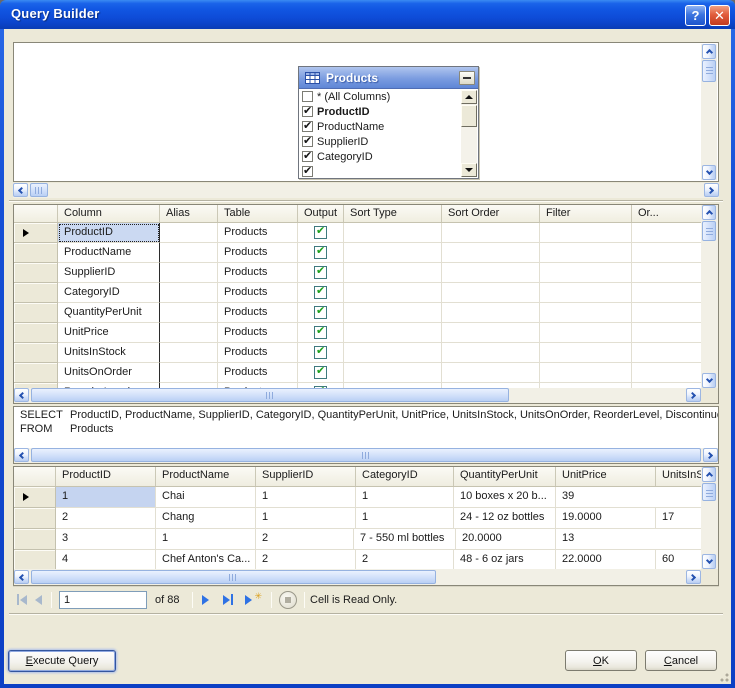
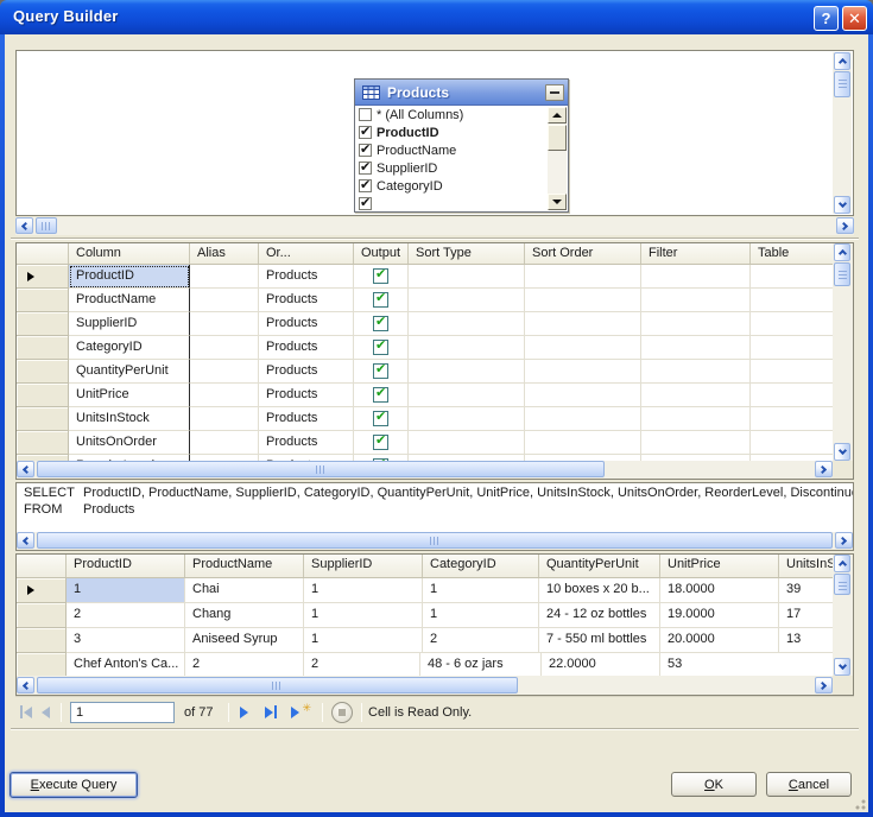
  Query Builder
  ?
  ✕
  Products
  * (All Columns)
  ProductID
  ProductName
  SupplierID
  CategoryID
  Column
  Alias
- Table
+ Or...
  Output
  Sort Type
  Sort Order
  Filter
- Or...
+ Table
  ProductID
  Products
  ProductName
  Products
  SupplierID
  Products
  CategoryID
  Products
  QuantityPerUnit
  Products
  UnitPrice
  Products
  UnitsInStock
  Products
  UnitsOnOrder
  Products
  SELECT ProductID, ProductName, SupplierID, CategoryID, QuantityPerUnit, UnitPrice, UnitsInStock, UnitsOnOrder, ReorderLevel, Discontinu
  FROM Products
  ProductID
  ProductName
  SupplierID
  CategoryID
  QuantityPerUnit
  UnitPrice
  1
  Chai
  1
  1
  10 boxes x 20 b...
+ 18.0000
  39
  2
  Chang
  1
  1
  24 - 12 oz bottles
  19.0000
  17
  3
+ Aniseed Syrup
  1
  2
  7 - 550 ml bottles
  20.0000
  13
- 4
  Chef Anton's Ca...
  2
  2
  48 - 6 oz jars
  22.0000
- 60
+ 53
  1
- of 88
+ of 77
  ✳
  Cell is Read Only.
  Execute Query
  OK
  Cancel
